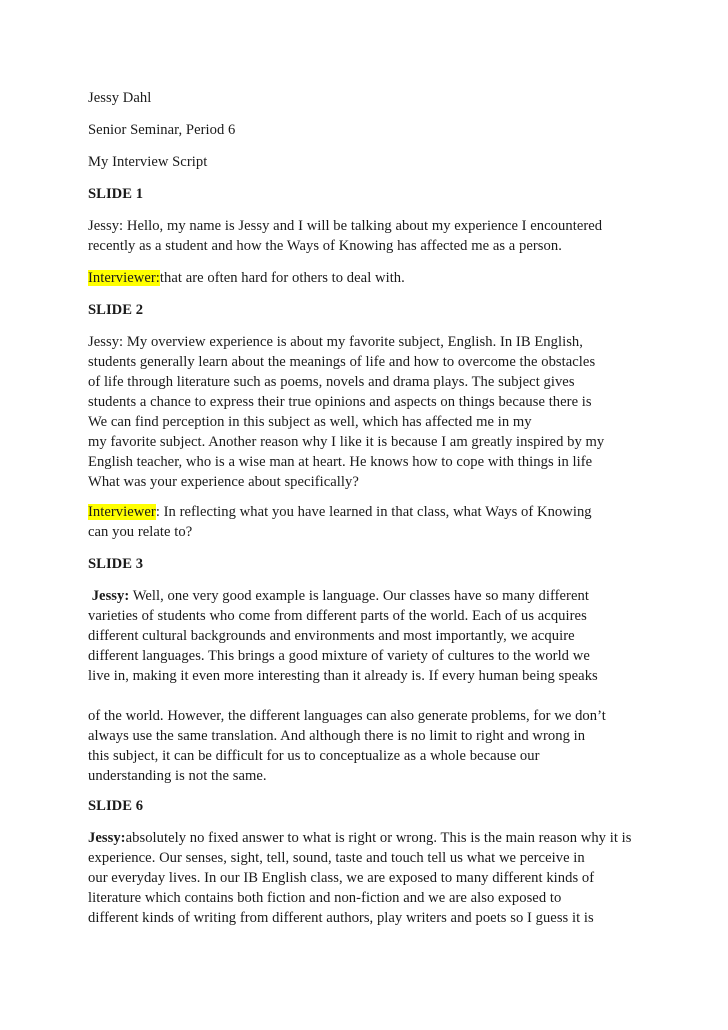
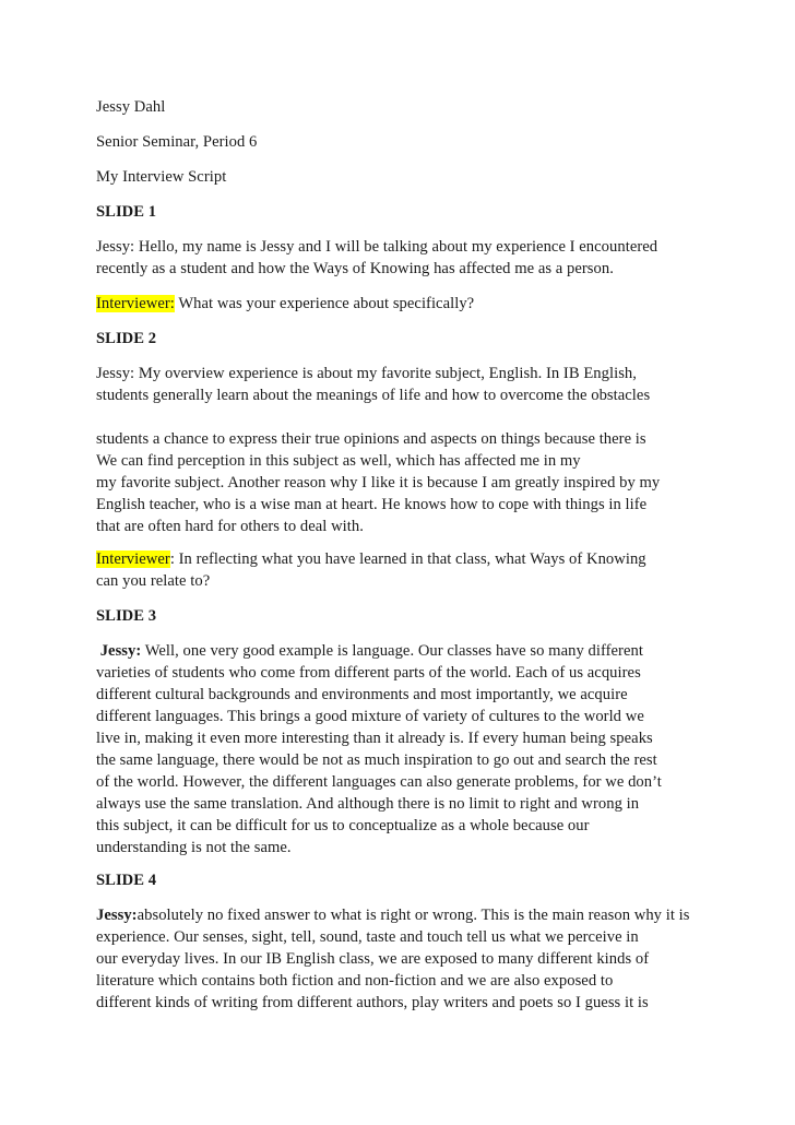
  Jessy Dahl
  Senior Seminar, Period 6
  My Interview Script
  SLIDE 1
  Jessy: Hello, my name is Jessy and I will be talking about my experience I encountered
  recently as a student and how the Ways of Knowing has affected me as a person.
- Interviewer:that are often hard for others to deal with.
+ Interviewer: What was your experience about specifically?
  SLIDE 2
  Jessy: My overview experience is about my favorite subject, English. In IB English,
  students generally learn about the meanings of life and how to overcome the obstacles
- of life through literature such as poems, novels and drama plays. The subject gives
  students a chance to express their true opinions and aspects on things because there is
  We can find perception in this subject as well, which has affected me in my
  my favorite subject. Another reason why I like it is because I am greatly inspired by my
  English teacher, who is a wise man at heart. He knows how to cope with things in life
- What was your experience about specifically?
+ that are often hard for others to deal with.
  Interviewer: In reflecting what you have learned in that class, what Ways of Knowing
  can you relate to?
  SLIDE 3
  Jessy: Well, one very good example is language. Our classes have so many different
  varieties of students who come from different parts of the world. Each of us acquires
  different cultural backgrounds and environments and most importantly, we acquire
  different languages. This brings a good mixture of variety of cultures to the world we
  live in, making it even more interesting than it already is. If every human being speaks
+ the same language, there would be not as much inspiration to go out and search the rest
  of the world. However, the different languages can also generate problems, for we don’t
  always use the same translation. And although there is no limit to right and wrong in
  this subject, it can be difficult for us to conceptualize as a whole because our
  understanding is not the same.
- SLIDE 6
+ SLIDE 4
  Jessy:absolutely no fixed answer to what is right or wrong. This is the main reason why it is
  experience. Our senses, sight, tell, sound, taste and touch tell us what we perceive in
  our everyday lives. In our IB English class, we are exposed to many different kinds of
  literature which contains both fiction and non-fiction and we are also exposed to
  different kinds of writing from different authors, play writers and poets so I guess it is
